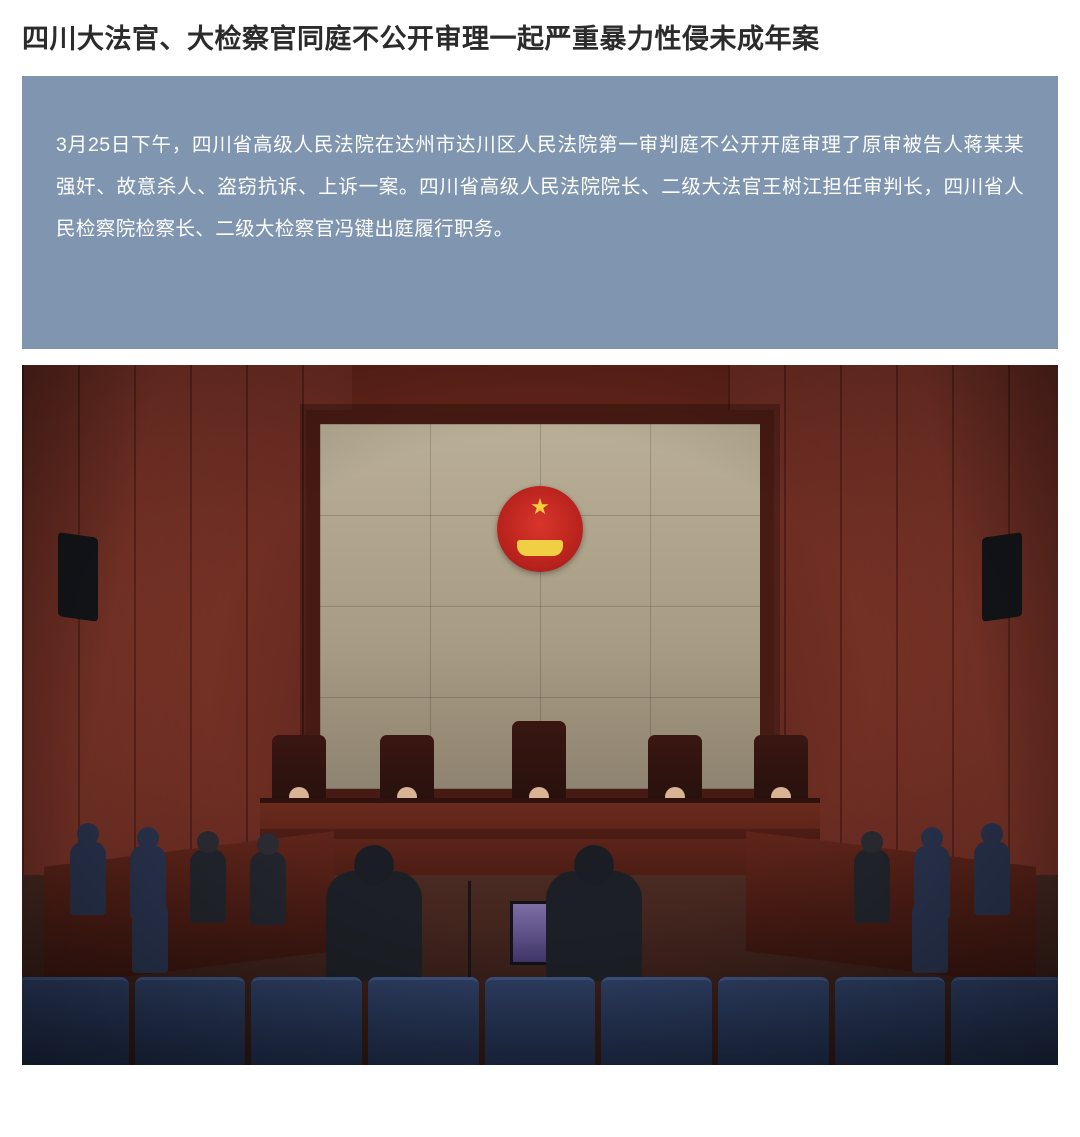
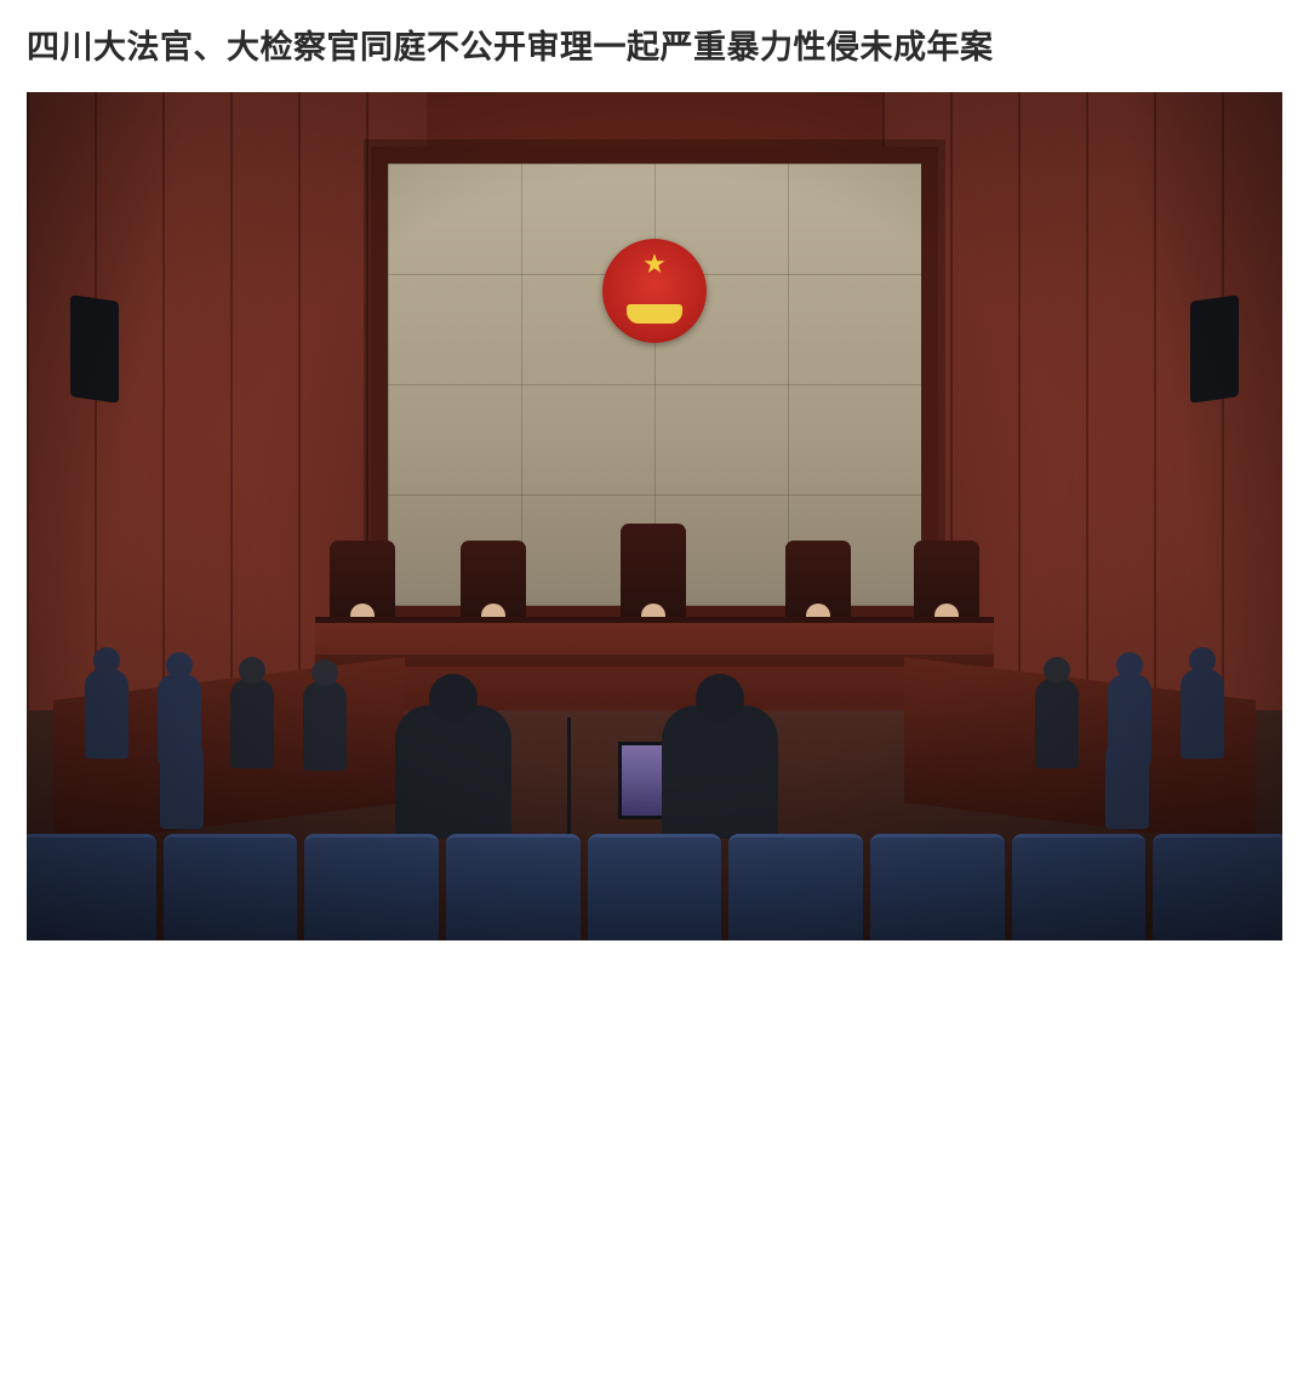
  四川大法官、大检察官同庭不公开审理一起严重暴力性侵未成年案
- 3月25日下午，四川省高级人民法院在达州市达川区人民法院第一审判庭不公开开庭审理了原审被告人蒋某某强奸、故意杀人、盗窃抗诉、上诉一案。四川省高级人民法院院长、二级大法官王树江担任审判长，四川省人民检察院检察长、二级大检察官冯键出庭履行职务。
